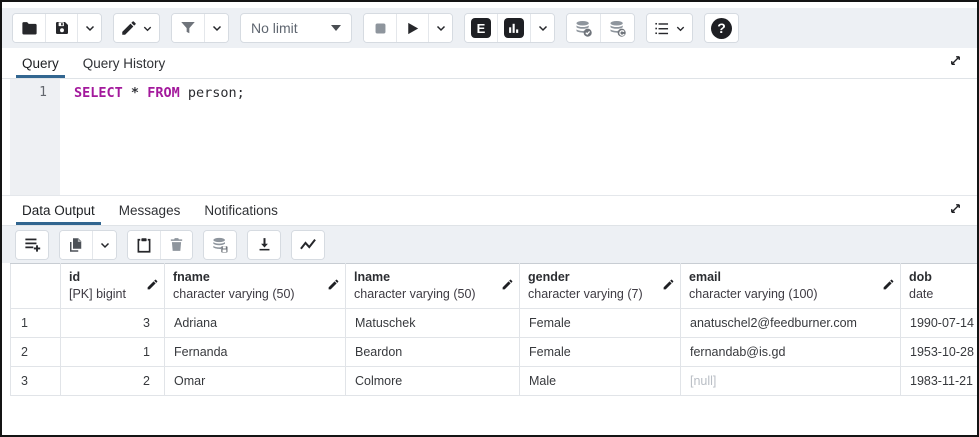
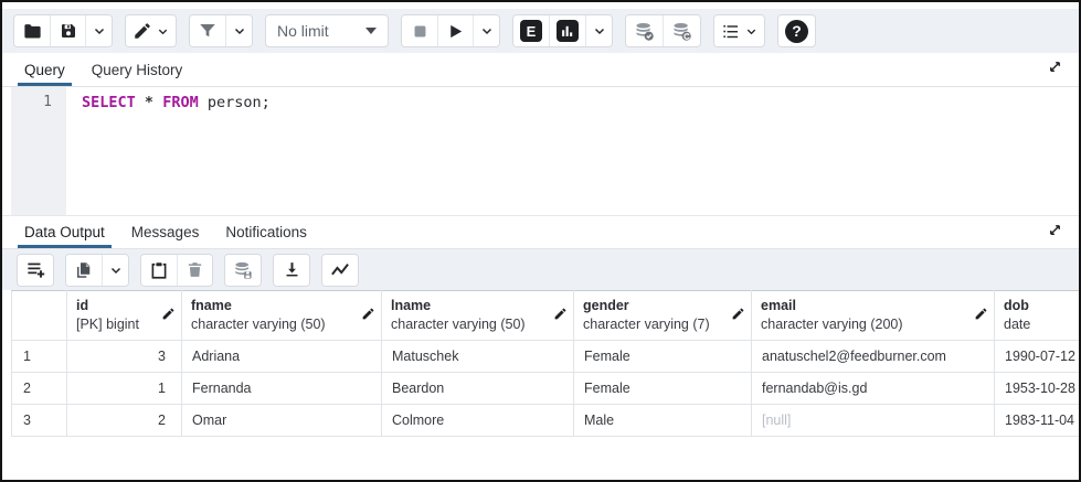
  No limit
  E
  ?
  Query
  Query History
  1
  SELECT * FROM person;
  Data Output
  Messages
  Notifications
- 	id [PK] bigint	fname character varying (50)	lname character varying (50)	gender character varying (7)	email character varying (100)	dob date
+ 	id [PK] bigint	fname character varying (50)	lname character varying (50)	gender character varying (7)	email character varying (200)	dob date
- 1	3	Adriana	Matuschek	Female	anatuschel2@feedburner.com	1990-07-14
+ 1	3	Adriana	Matuschek	Female	anatuschel2@feedburner.com	1990-07-12
  2	1	Fernanda	Beardon	Female	fernandab@is.gd	1953-10-28
- 3	2	Omar	Colmore	Male	[null]	1983-11-21
+ 3	2	Omar	Colmore	Male	[null]	1983-11-04
